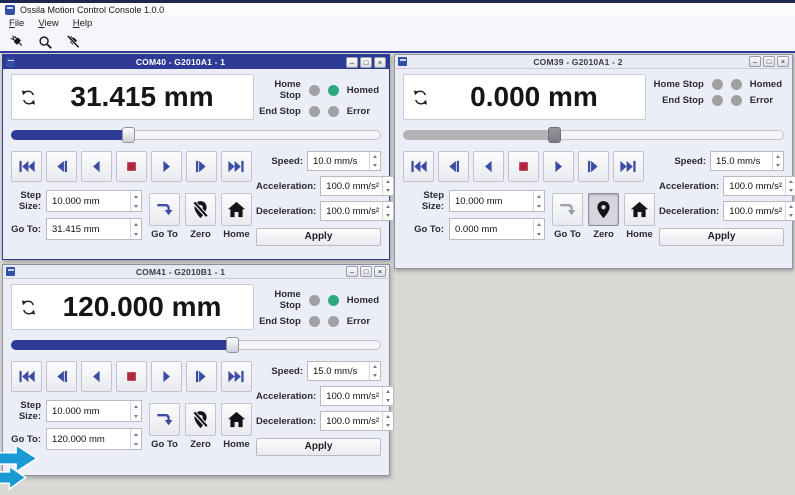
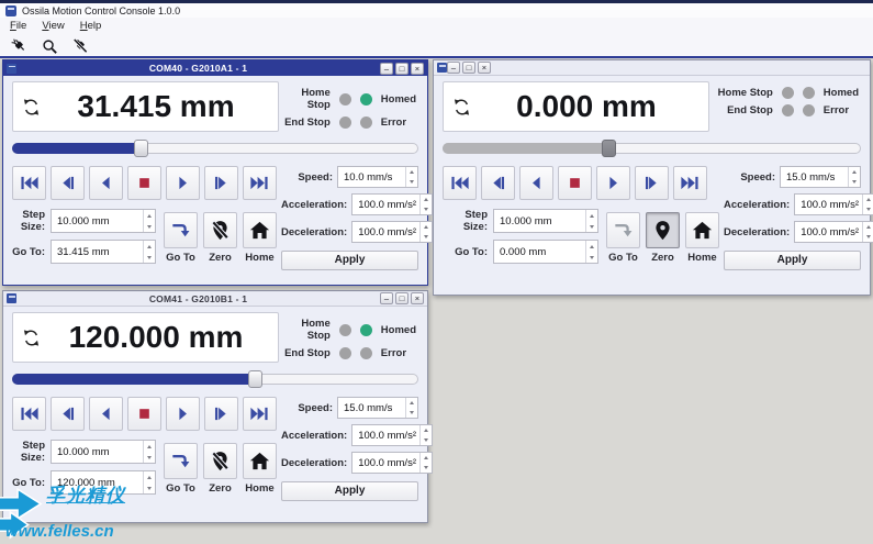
  Ossila Motion Control Console 1.0.0
  File
  View
  Help
  COM40 - G2010A1 - 1
  –
  □
  ×
  31.415 mm
  Home Stop
  Homed
  End Stop
  Error
  Step Size:
  10.000 mm
  Go To:
  31.415 mm
  Go To
  Zero
  Home
  Speed:
  10.0 mm/s
  Acceleration:
  100.0 mm/s²
  Deceleration:
  100.0 mm/s²
  Apply
- COM39 - G2010A1 - 2
  –
  □
  ×
  0.000 mm
  Home Stop
  Homed
  End Stop
  Error
  Step Size:
  10.000 mm
  Go To:
  0.000 mm
  Go To
  Zero
  Home
  Speed:
  15.0 mm/s
  Acceleration:
  100.0 mm/s²
  Deceleration:
  100.0 mm/s²
  Apply
  COM41 - G2010B1 - 1
  –
  □
  ×
  120.000 mm
  Home Stop
  Homed
  End Stop
  Error
  Step Size:
  10.000 mm
  Go To:
  120.000 mm
  Go To
  Zero
  Home
  Speed:
  15.0 mm/s
  Acceleration:
  100.0 mm/s²
  Deceleration:
  100.0 mm/s²
  Apply
+ 孚光精仪
+ www.felles.cn
